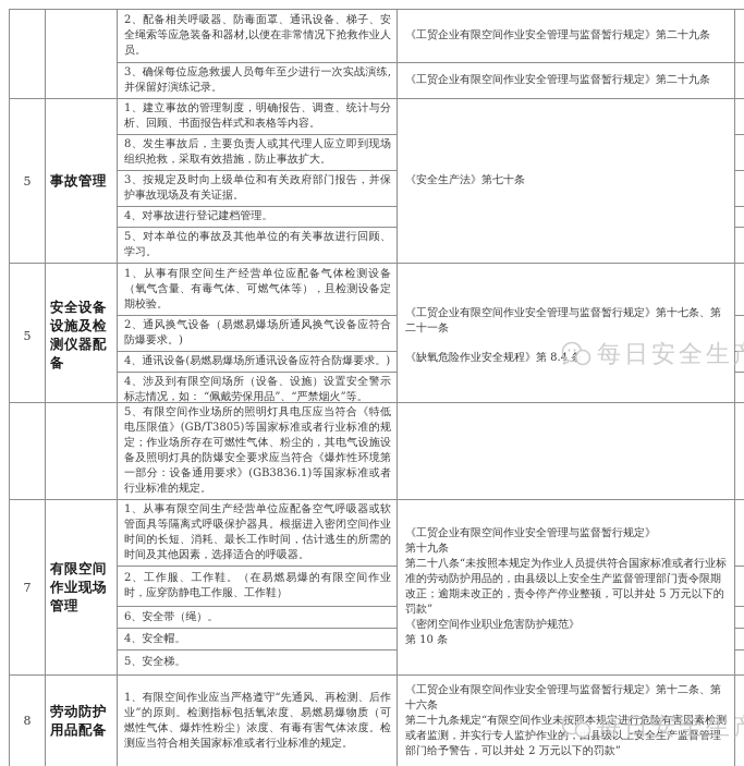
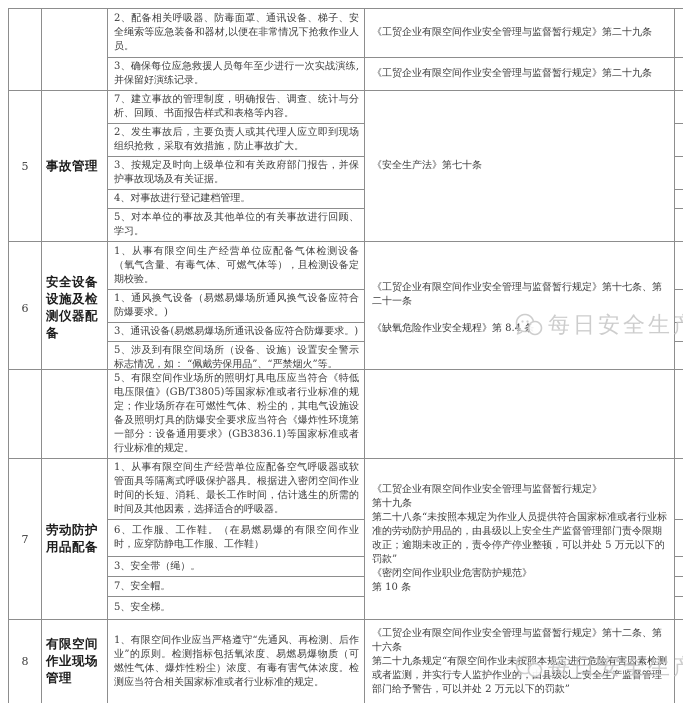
  		2、配备相关呼吸器、防毒面罩、通讯设备、梯子、安全绳索等应急装备和器材,以便在非常情况下抢救作业人员。	《工贸企业有限空间作业安全管理与监督暂行规定》第二十九条
  3、确保每位应急救援人员每年至少进行一次实战演练,并保留好演练记录。	《工贸企业有限空间作业安全管理与监督暂行规定》第二十九条
- 5	事故管理	1、建立事故的管理制度，明确报告、调查、统计与分析、回顾、书面报告样式和表格等内容。	《安全生产法》第七十条
+ 5	事故管理	7、建立事故的管理制度，明确报告、调查、统计与分析、回顾、书面报告样式和表格等内容。	《安全生产法》第七十条
- 8、发生事故后，主要负责人或其代理人应立即到现场组织抢救，采取有效措施，防止事故扩大。
+ 2、发生事故后，主要负责人或其代理人应立即到现场组织抢救，采取有效措施，防止事故扩大。
  3、按规定及时向上级单位和有关政府部门报告，并保护事故现场及有关证据。
  4、对事故进行登记建档管理。
  5、对本单位的事故及其他单位的有关事故进行回顾、学习。
- 5	安全设备设施及检测仪器配备	1、从事有限空间生产经营单位应配备气体检测设备（氧气含量、有毒气体、可燃气体等），且检测设备定期校验。	《工贸企业有限空间作业安全管理与监督暂行规定》第十七条、第二十一条 《缺氧危险作业安全规程》第 8.
+ 6	安全设备设施及检测仪器配备	1、从事有限空间生产经营单位应配备气体检测设备（氧气含量、有毒气体、可燃气体等），且检测设备定期校验。	《工贸企业有限空间作业安全管理与监督暂行规定》第十七条、第二十一条 《缺氧危险作业安全规程》第 8.
- 2、通风换气设备（易燃易爆场所通风换气设备应符合防爆要求。)
+ 1、通风换气设备（易燃易爆场所通风换气设备应符合防爆要求。)
- 4、通讯设备(易燃易爆场所通讯设备应符合防爆要求。)
+ 3、通讯设备(易燃易爆场所通讯设备应符合防爆要求。)
- 4、涉及到有限空间场所（设备、设施）设置安全警示标志情况，如： “佩戴劳保用品”、“严禁烟火”等。
+ 5、涉及到有限空间场所（设备、设施）设置安全警示标志情况，如： “佩戴劳保用品”、“严禁烟火”等。
  		5、有限空间作业场所的照明灯具电压应当符合《特低电压限值》(GB/T3805)等国家标准或者行业标准的规定；作业场所存在可燃性气体、粉尘的，其电气设施设备及照明灯具的防爆安全要求应当符合《爆炸性环境第一部分：设备通用要求》(GB3836.1)等国家标准或者行业标准的规定。
- 7	有限空间作业现场管理	1、从事有限空间生产经营单位应配备空气呼吸器或软管面具等隔离式呼吸保护器具。根据进入密闭空间作业时间的长短、消耗、最长工作时间，估计逃生的所需的时间及其他因素，选择适合的呼吸器。	《工贸企业有限空间作业安全管理与监督暂行规定》 第十九条 第二十八条“未按照本规定为作业人员提供符合国家标准或者行业标准的劳动防护用品的，由县级以上安全生产监督管理部门责令限期改正；逾期未改正的，责令停产停业整顿，可以并处 5 万元以下的罚款” 《密闭空间作业职业危害防护规范》 第 10 条
+ 7	劳动防护用品配备	1、从事有限空间生产经营单位应配备空气呼吸器或软管面具等隔离式呼吸保护器具。根据进入密闭空间作业时间的长短、消耗、最长工作时间，估计逃生的所需的时间及其他因素，选择适合的呼吸器。	《工贸企业有限空间作业安全管理与监督暂行规定》 第十九条 第二十八条“未按照本规定为作业人员提供符合国家标准或者行业标准的劳动防护用品的，由县级以上安全生产监督管理部门责令限期改正；逾期未改正的，责令停产停业整顿，可以并处 5 万元以下的罚款” 《密闭空间作业职业危害防护规范》 第 10 条
- 2、工作服、工作鞋。（在易燃易爆的有限空间作业时，应穿防静电工作服、工作鞋）
+ 6、工作服、工作鞋。（在易燃易爆的有限空间作业时，应穿防静电工作服、工作鞋）
- 6、安全带（绳）。
+ 3、安全带（绳）。
- 4、安全帽。
+ 7、安全帽。
  5、安全梯。
- 8	劳动防护用品配备	1、有限空间作业应当严格遵守“先通风、再检测、后作业”的原则。检测指标包括氧浓度、易燃易爆物质（可燃性气体、爆炸性粉尘）浓度、有毒有害气体浓度。检测应当符合相关国家标准或者行业标准的规定。	《工贸企业有限空间作业安全管理与监督暂行规定》第十二条、第十六条 第二十九条规定“有限空间作业未按本规定进行危险有害因素检测或者监测，并实行专人监护作业的，县级以上安全生产监督管理部门给予警告，可以并处 2 万元以下的罚款”
+ 8	有限空间作业现场管理	1、有限空间作业应当严格遵守“先通风、再检测、后作业”的原则。检测指标包括氧浓度、易燃易爆物质（可燃性气体、爆炸性粉尘）浓度、有毒有害气体浓度。检测应当符合相关国家标准或者行业标准的规定。	《工贸企业有限空间作业安全管理与监督暂行规定》第十二条、第十六条 第二十九条规定“有限空间作业未按本规定进行危险有害因素检测或者监测，并实行专人监护作业的，县级以上安全生产监督管理部门给予警告，可以并处 2 万元以下的罚款”
  每日安全生
  每日安全生
